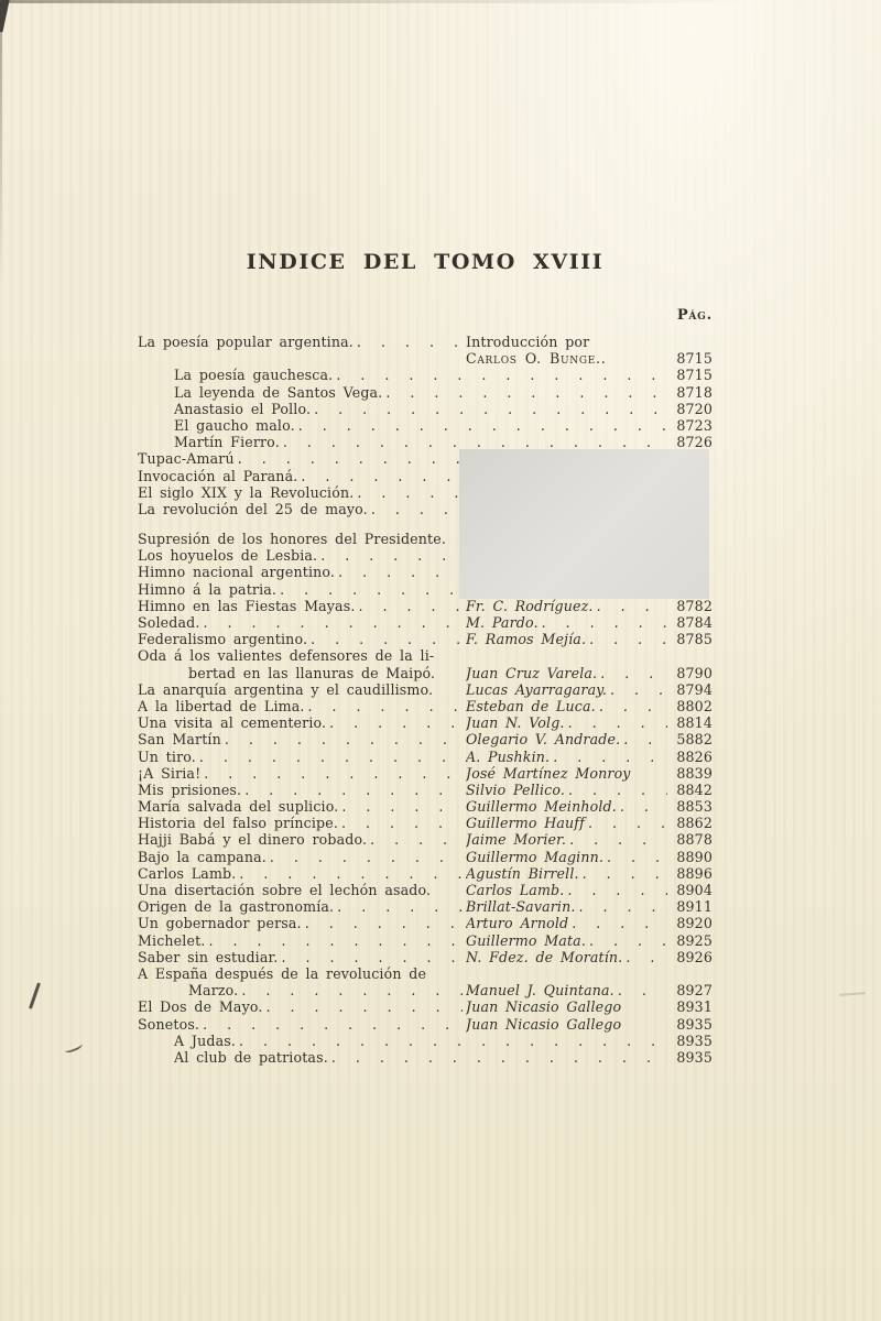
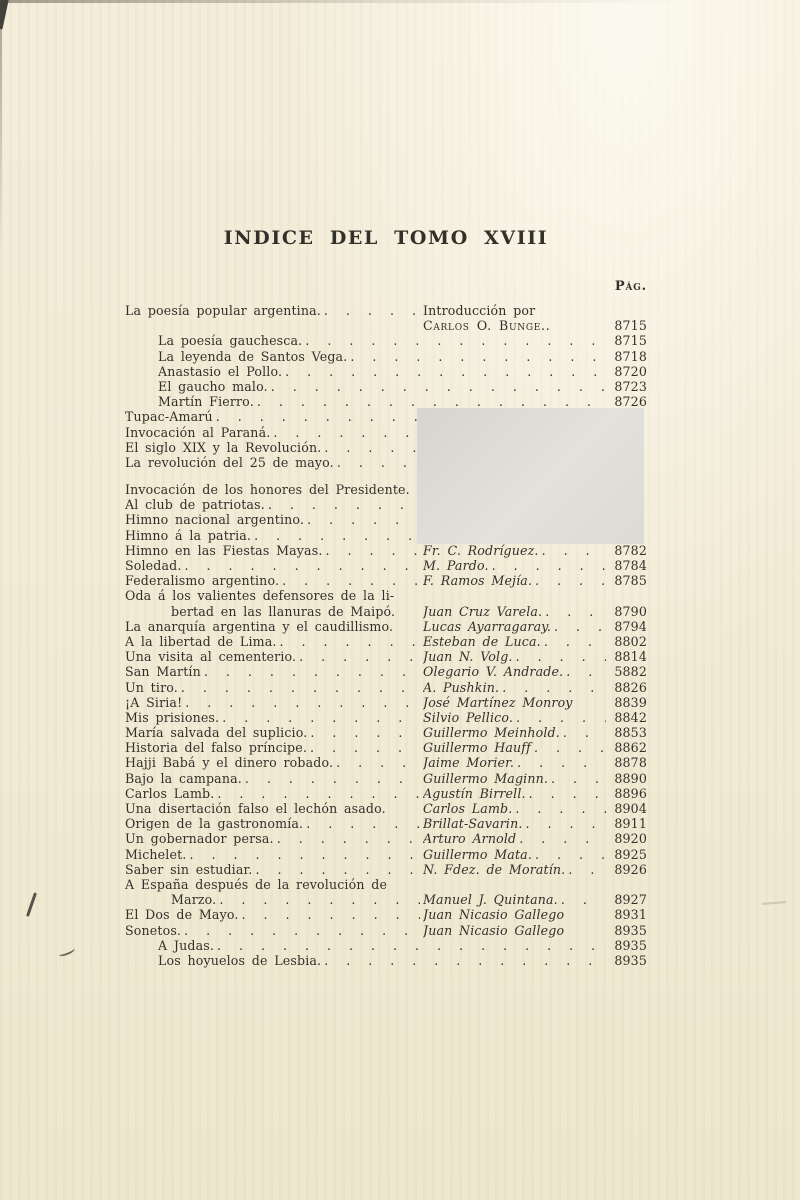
  INDICE DEL TOMO XVIII
  Pág.
  La poesía popular argentina.
  Introducción por
  Carlos O. Bunge..
  8715
  La poesía gauchesca.
  8715
  La leyenda de Santos Vega.
  8718
  Anastasio el Pollo.
  8720
  El gaucho malo.
  8723
  Martín Fierro.
  8726
  Tupac-Amarú
  Invocación al Paraná.
  El siglo XIX y la Revolución.
  La revolución del 25 de mayo.
- Supresión de los honores del Presidente.
+ Invocación de los honores del Presidente.
- Los hoyuelos de Lesbia.
+ Al club de patriotas.
  Himno nacional argentino.
  Himno á la patria.
  Himno en las Fiestas Mayas.
  Fr. C. Rodríguez.
  8782
  Soledad.
  M. Pardo.
  8784
  Federalismo argentino.
  F. Ramos Mejía.
  8785
  Oda á los valientes defensores de la li-
  bertad en las llanuras de Maipó.
  Juan Cruz Varela.
  8790
  La anarquía argentina y el caudillismo.
  Lucas Ayarragaray.
  8794
  A la libertad de Lima.
  Esteban de Luca.
  8802
  Una visita al cementerio.
  Juan N. Volg.
  8814
  San Martín
  Olegario V. Andrade.
  5882
  Un tiro.
  A. Pushkin.
  8826
  ¡A Siria!
  José Martínez Monroy
  8839
  Mis prisiones.
  Silvio Pellico.
  8842
  María salvada del suplicio.
  Guillermo Meinhold.
  8853
  Historia del falso príncipe.
  Guillermo Hauff
  8862
  Hajji Babá y el dinero robado.
  Jaime Morier.
  8878
  Bajo la campana.
  Guillermo Maginn.
  8890
  Carlos Lamb.
  Agustín Birrell.
  8896
- Una disertación sobre el lechón asado.
+ Una disertación falso el lechón asado.
  Carlos Lamb.
  8904
  Origen de la gastronomía.
  Brillat-Savarin.
  8911
  Un gobernador persa.
  Arturo Arnold
  8920
  Michelet.
  Guillermo Mata.
  8925
  Saber sin estudiar.
  N. Fdez. de Moratín.
  8926
  A España después de la revolución de
  Marzo.
  Manuel J. Quintana.
  8927
  El Dos de Mayo.
  Juan Nicasio Gallego
  8931
  Sonetos.
  Juan Nicasio Gallego
  8935
  A Judas.
  8935
- Al club de patriotas.
+ Los hoyuelos de Lesbia.
  8935
